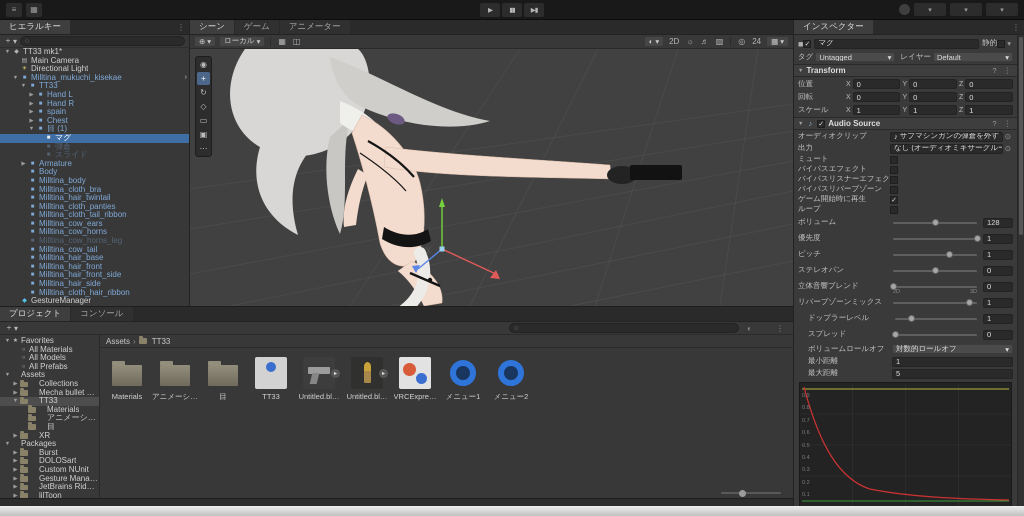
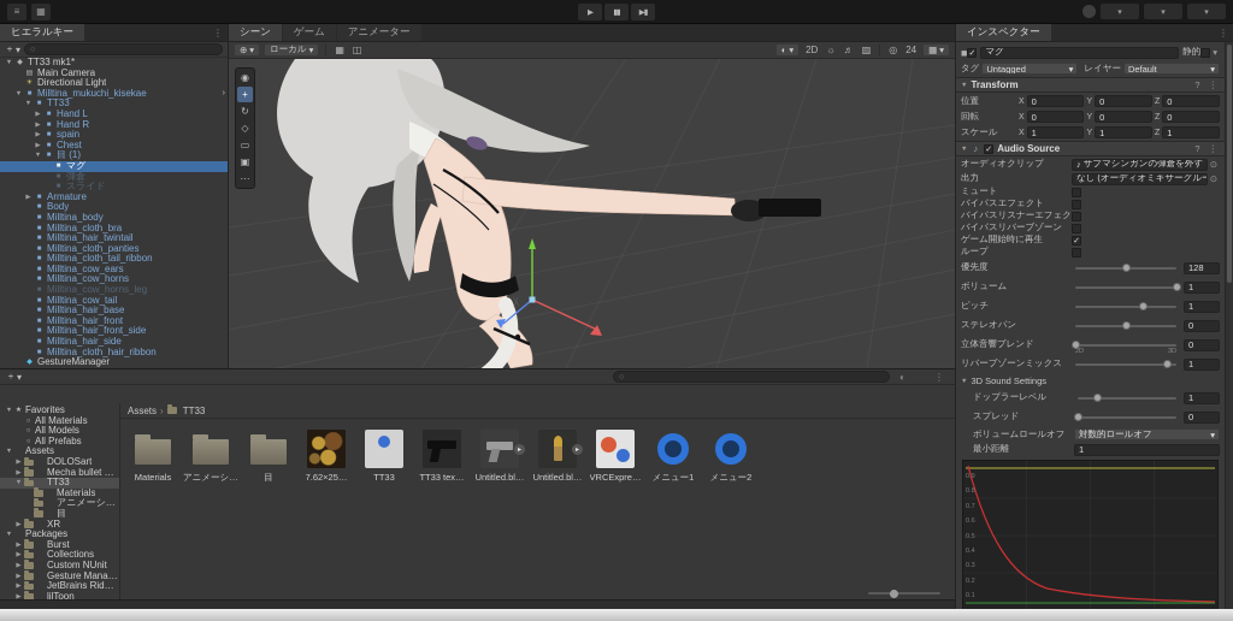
  ≡
  ▦
  ヒエラルキー
  ⋮
  ＋
  ▾
  TT33 mk1*
  Main Camera
  Directional Light
  Milltina_mukuchi_kisekae
  TT33
  Hand L
  Hand R
  spain
  Chest
  目 (1)
  マグ
  弾倉
  スライド
  Armature
  Body
  Milltina_body
  Milltina_cloth_bra
  Milltina_hair_twintail
  Milltina_cloth_panties
  Milltina_cloth_tail_ribbon
  Milltina_cow_ears
  Milltina_cow_horns
  Milltina_cow_horns_leg
  Milltina_cow_tail
  Milltina_hair_base
  Milltina_hair_front
  Milltina_hair_front_side
  Milltina_hair_side
  Milltina_cloth_hair_ribbon
  GestureManager
  シーン
  ゲーム
  アニメーター
  ⊕
  ▾
  ローカル
  ▾
  ▦
  ◫
  ◐
  ▾
  2D
  ☼
  ♬
  ▨
  ◎
  24
  ▦
  ▾
  ◉
  +
  ↻
  ◇
  ▭
  ▣
  ⋯
  インスペクター
  ⋮
  ■
  マグ
  静的
  ▾
  タグ
  Untagged
  ▾
  レイヤー
  Default
  ▾
  Transform
  ?
  ⋮
  位置
  0
  0
  0
  回転
  0
  0
  0
  スケール
  1
  1
  1
  ♪
  Audio Source
  ?
  ⋮
  オーディオクリップ
  ♪
  サブマシンガンの弾倉を外す
  ⊙
  出力
  なし (オーディオミキサーグル
  ⊙
  ミュート
  バイパスエフェクト
  バイパスリスナーエフェク
  バイパスリバーブゾーン
  ゲーム開始時に再生
  ループ
- ボリューム
+ 優先度
  128
- 優先度
+ ボリューム
  1
  ピッチ
  1
  ステレオパン
  0
  立体音響ブレンド
  0
  リバーブゾーンミックス
  1
+ 3D Sound Settings
  ドップラーレベル
  1
  スプレッド
  0
  ボリュームロールオフ
  対数的ロールオフ
  ▾
  最小距離
  1
- 最大距離
- 5
- プロジェクト
- コンソール
  ＋
  ▾
  ◐
  ⋮
  Favorites
  All Materials
  All Models
  All Prefabs
  Assets
- Collections
+ DOLOSart
  Mecha bullet effe
  TT33
  Materials
  アニメーショ
  目
  XR
  Packages
  Burst
- DOLOSart
+ Collections
  Custom NUnit
  Gesture Manage
  JetBrains Rider E
  lilToon
  Assets
  ›
  TT33
  Materials
  アニメーショ
  目
+ 7.62×25…
  TT33
+ TT33 tex…
  Untitled.bl…
  Untitled.bl…
  VRCExpre…
  メニュー1
  メニュー2
